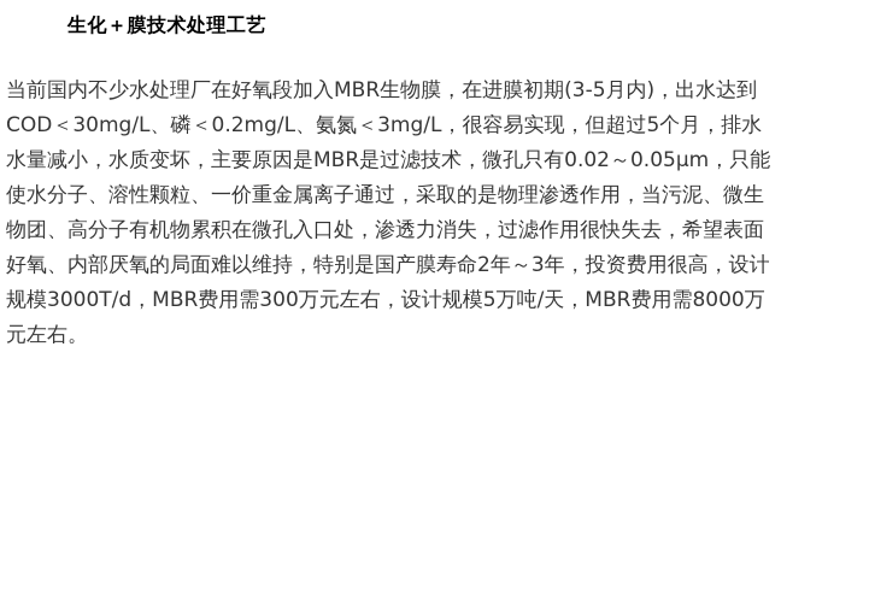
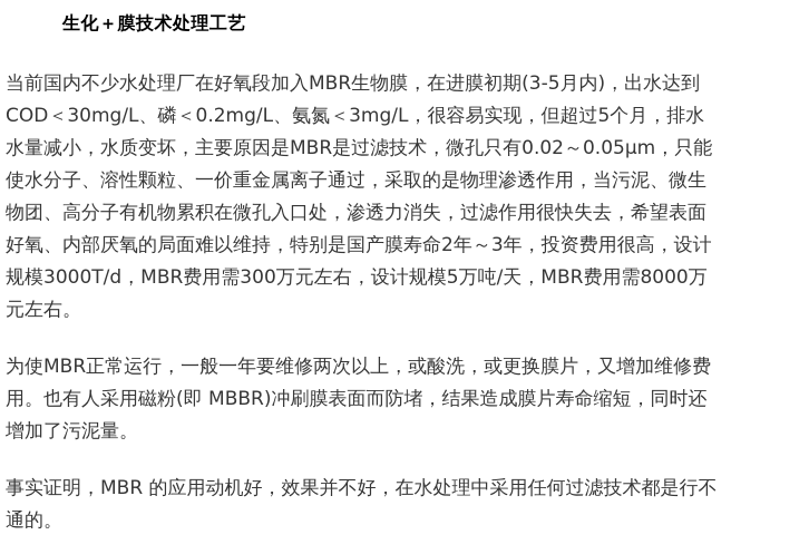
  生化＋膜技术处理工艺
  当前国内不少水处理厂在好氧段加入MBR生物膜，在进膜初期(3-5月内)，出水达到
  COD＜30mg/L、磷＜0.2mg/L、氨氮＜3mg/L，很容易实现，但超过5个月，排水
  水量减小，水质变坏，主要原因是MBR是过滤技术，微孔只有0.02～0.05μm，只能
  使水分子、溶性颗粒、一价重金属离子通过，采取的是物理渗透作用，当污泥、微生
  物团、高分子有机物累积在微孔入口处，渗透力消失，过滤作用很快失去，希望表面
  好氧、内部厌氧的局面难以维持，特别是国产膜寿命2年～3年，投资费用很高，设计
  规模3000T/d，MBR费用需300万元左右，设计规模5万吨/天，MBR费用需8000万
  元左右。
+ 为使MBR正常运行，一般一年要维修两次以上，或酸洗，或更换膜片，又增加维修费
+ 用。也有人采用磁粉(即 MBBR)冲刷膜表面而防堵，结果造成膜片寿命缩短，同时还
+ 增加了污泥量。
+ 事实证明，MBR 的应用动机好，效果并不好，在水处理中采用任何过滤技术都是行不
+ 通的。
